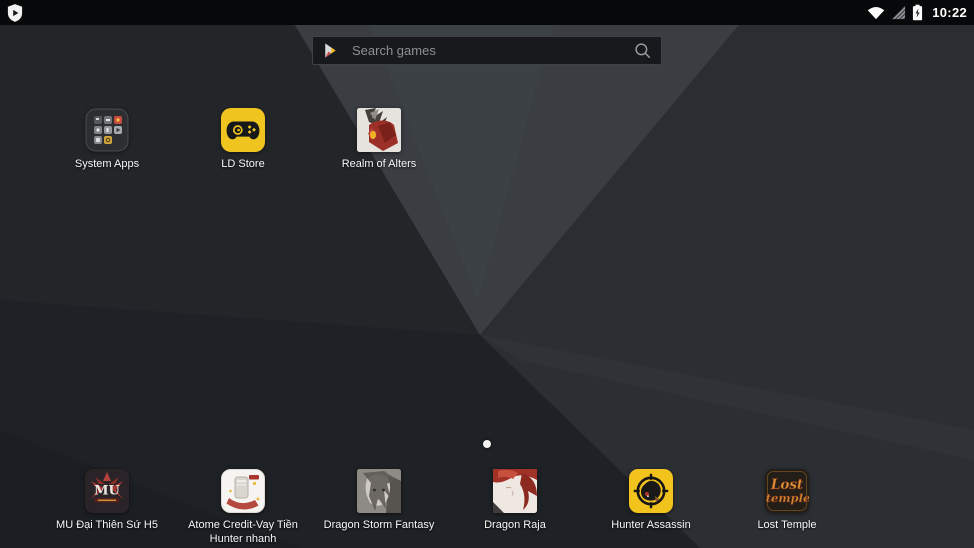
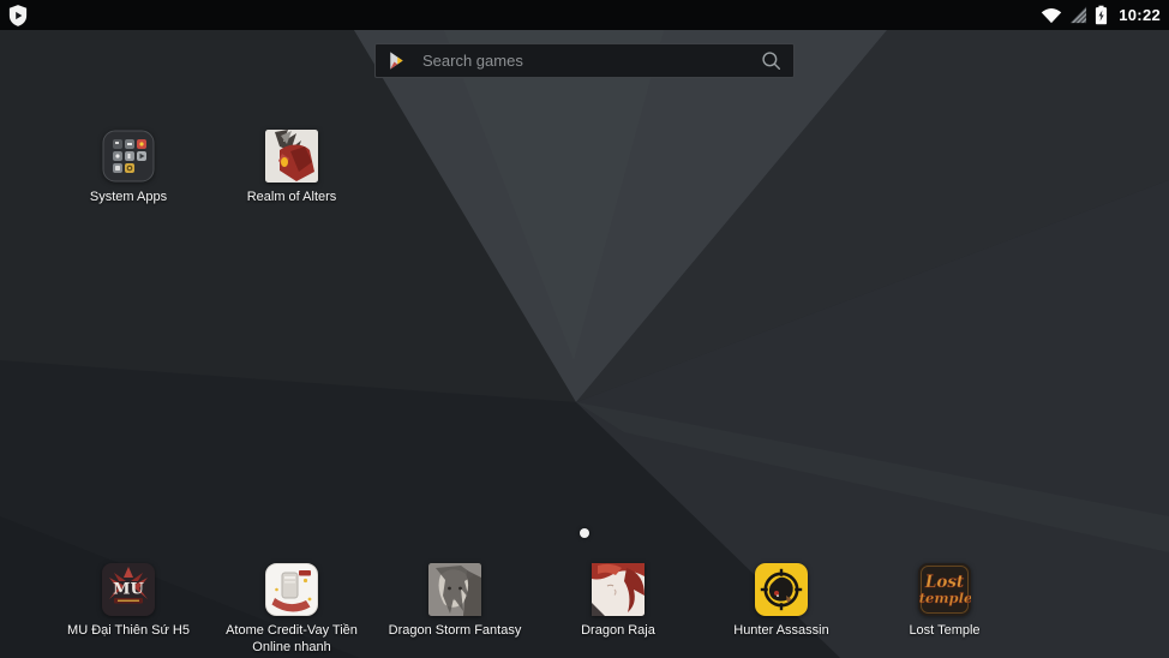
  10:22
  Search games
  System Apps
- LD Store
  Realm of Alters
  MU
  MU Đại Thiên Sứ H5
- Atome Credit-Vay Tiền Hunter nhanh
+ Atome Credit-Vay Tiền Online nhanh
  Dragon Storm Fantasy
  Dragon Raja
  Hunter Assassin
  Lost
  temple
  Lost Temple
